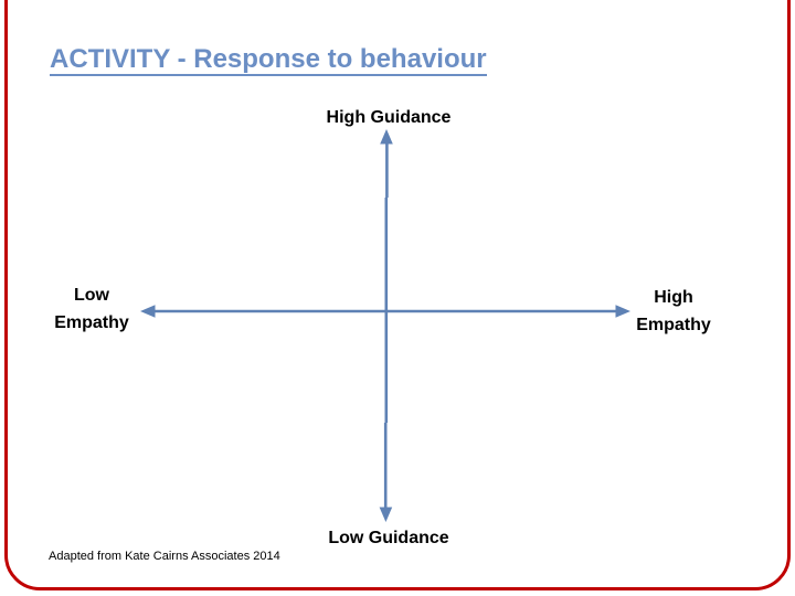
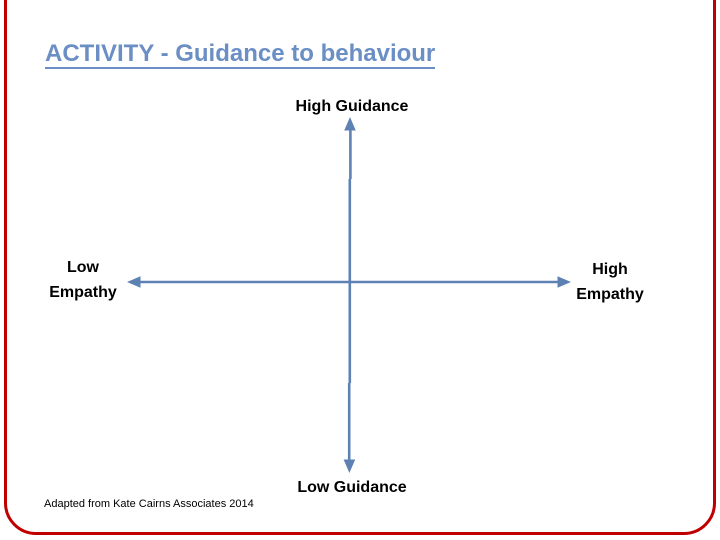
- ACTIVITY - Response to behaviour
+ ACTIVITY - Guidance to behaviour
  High Guidance
  Low
  Empathy
  High
  Empathy
  Low Guidance
  Adapted from Kate Cairns Associates 2014
